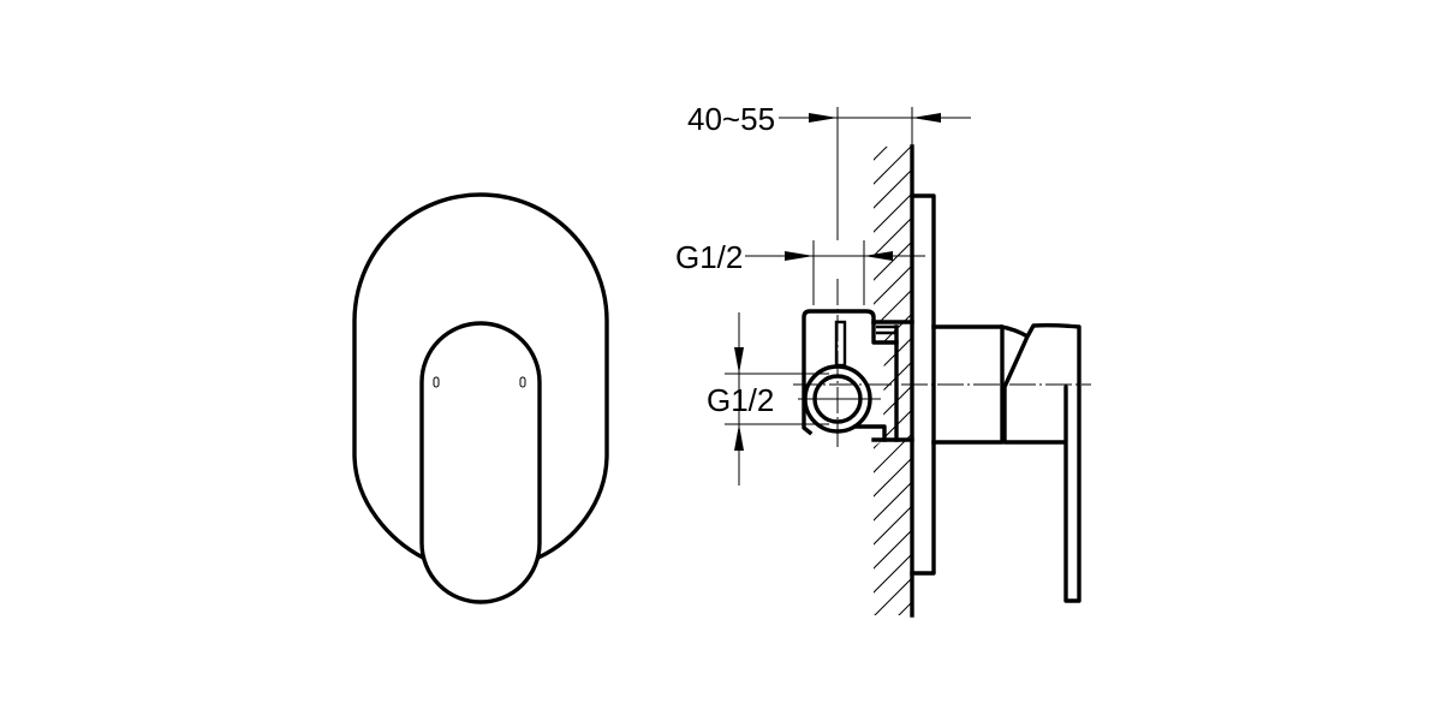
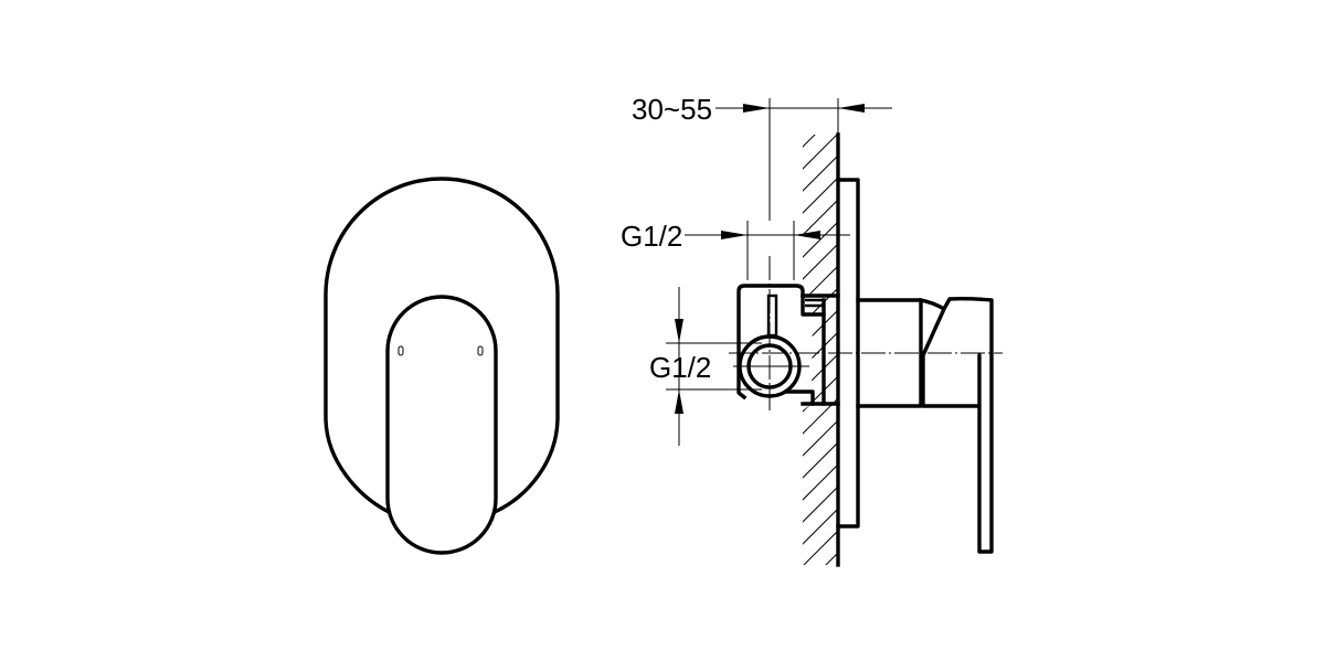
- 40~55
+ 30~55
  G1/2
  G1/2
